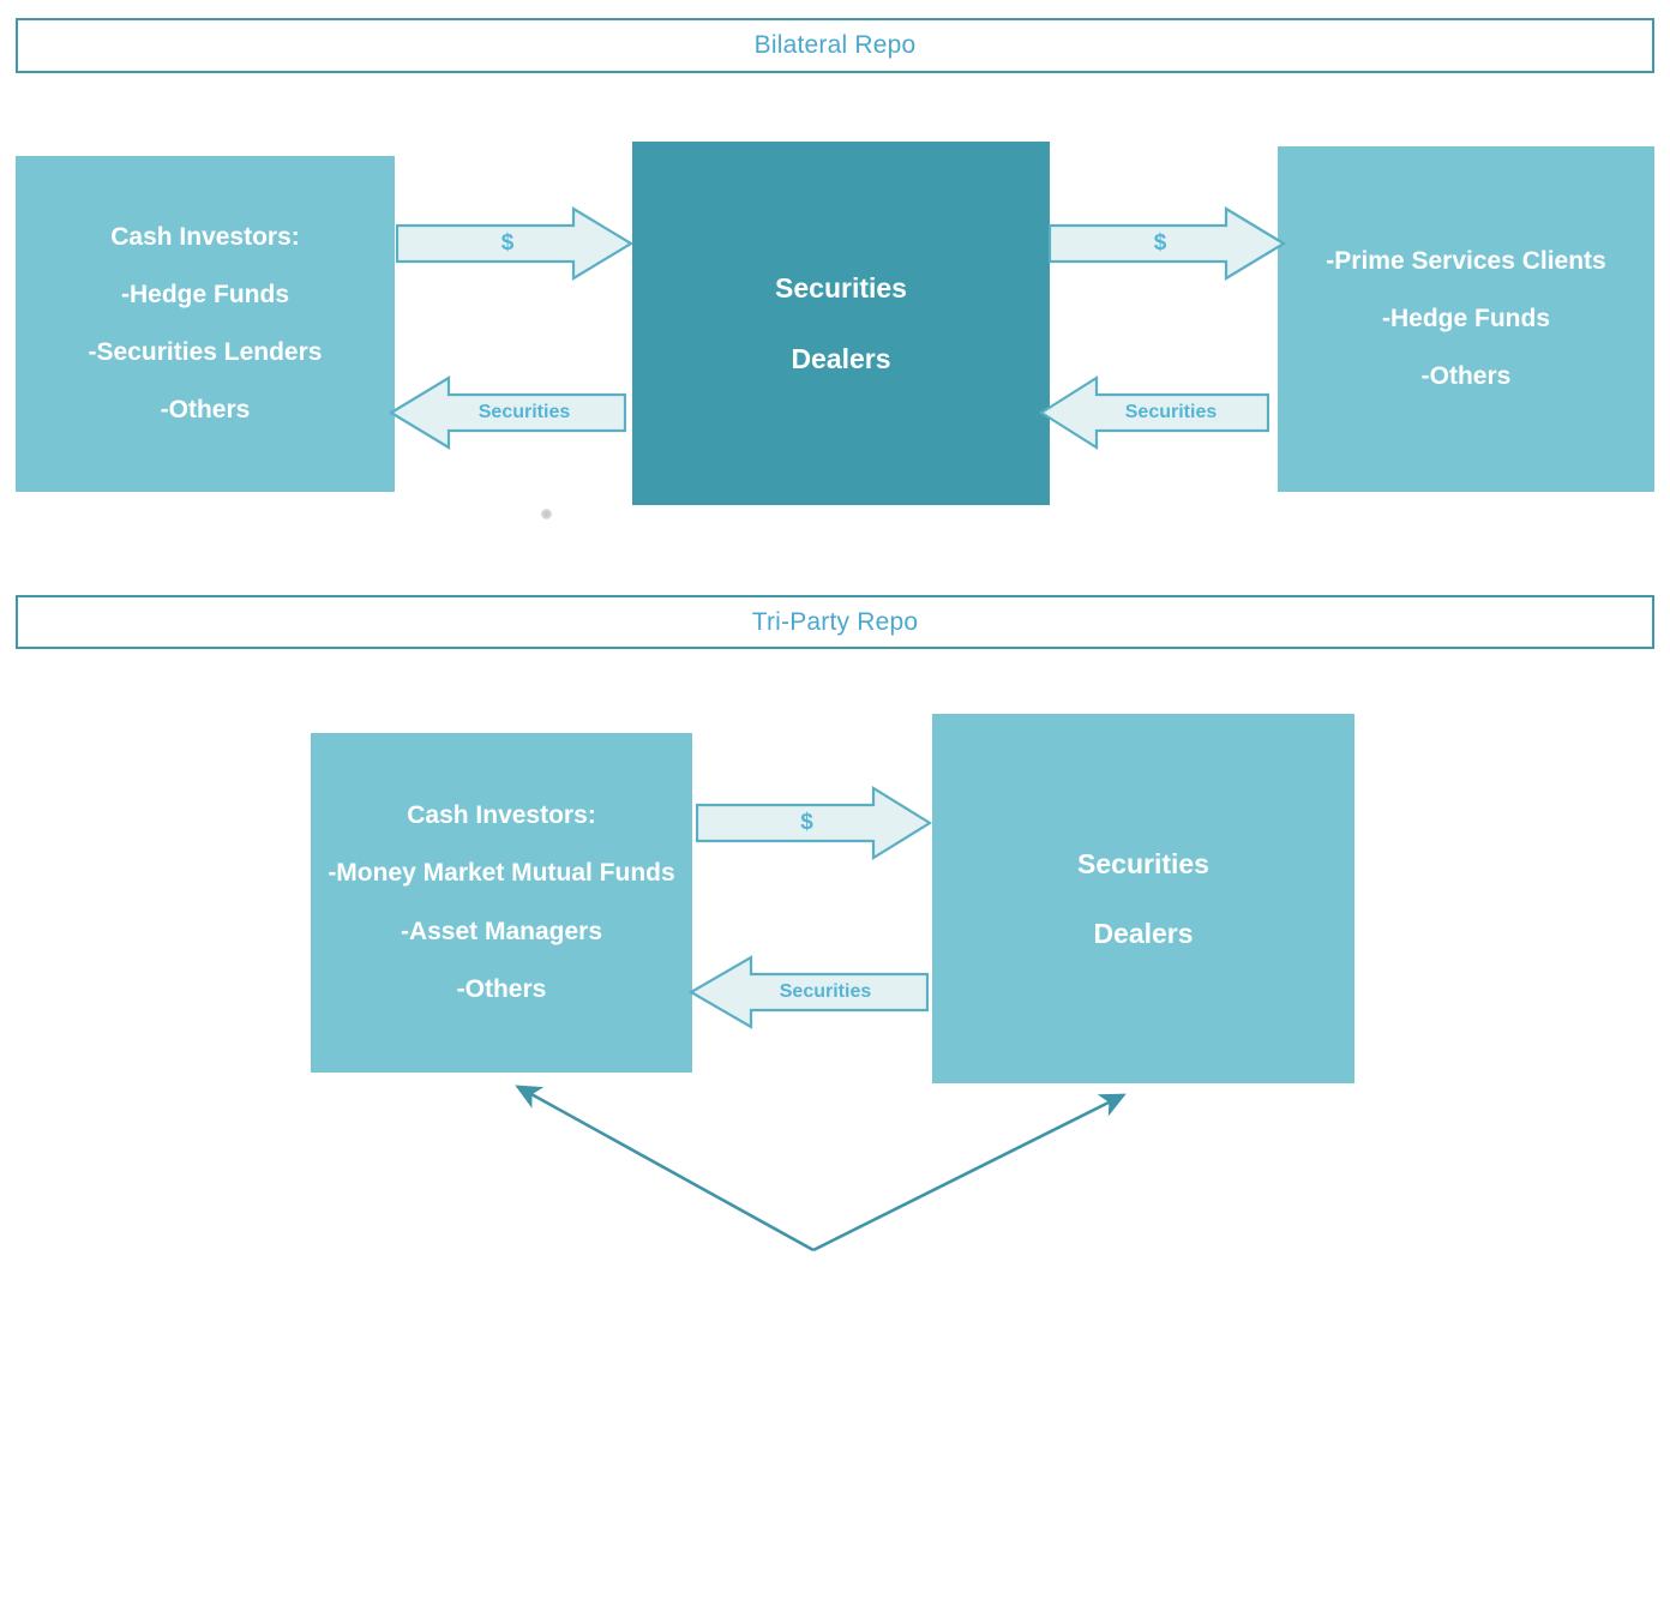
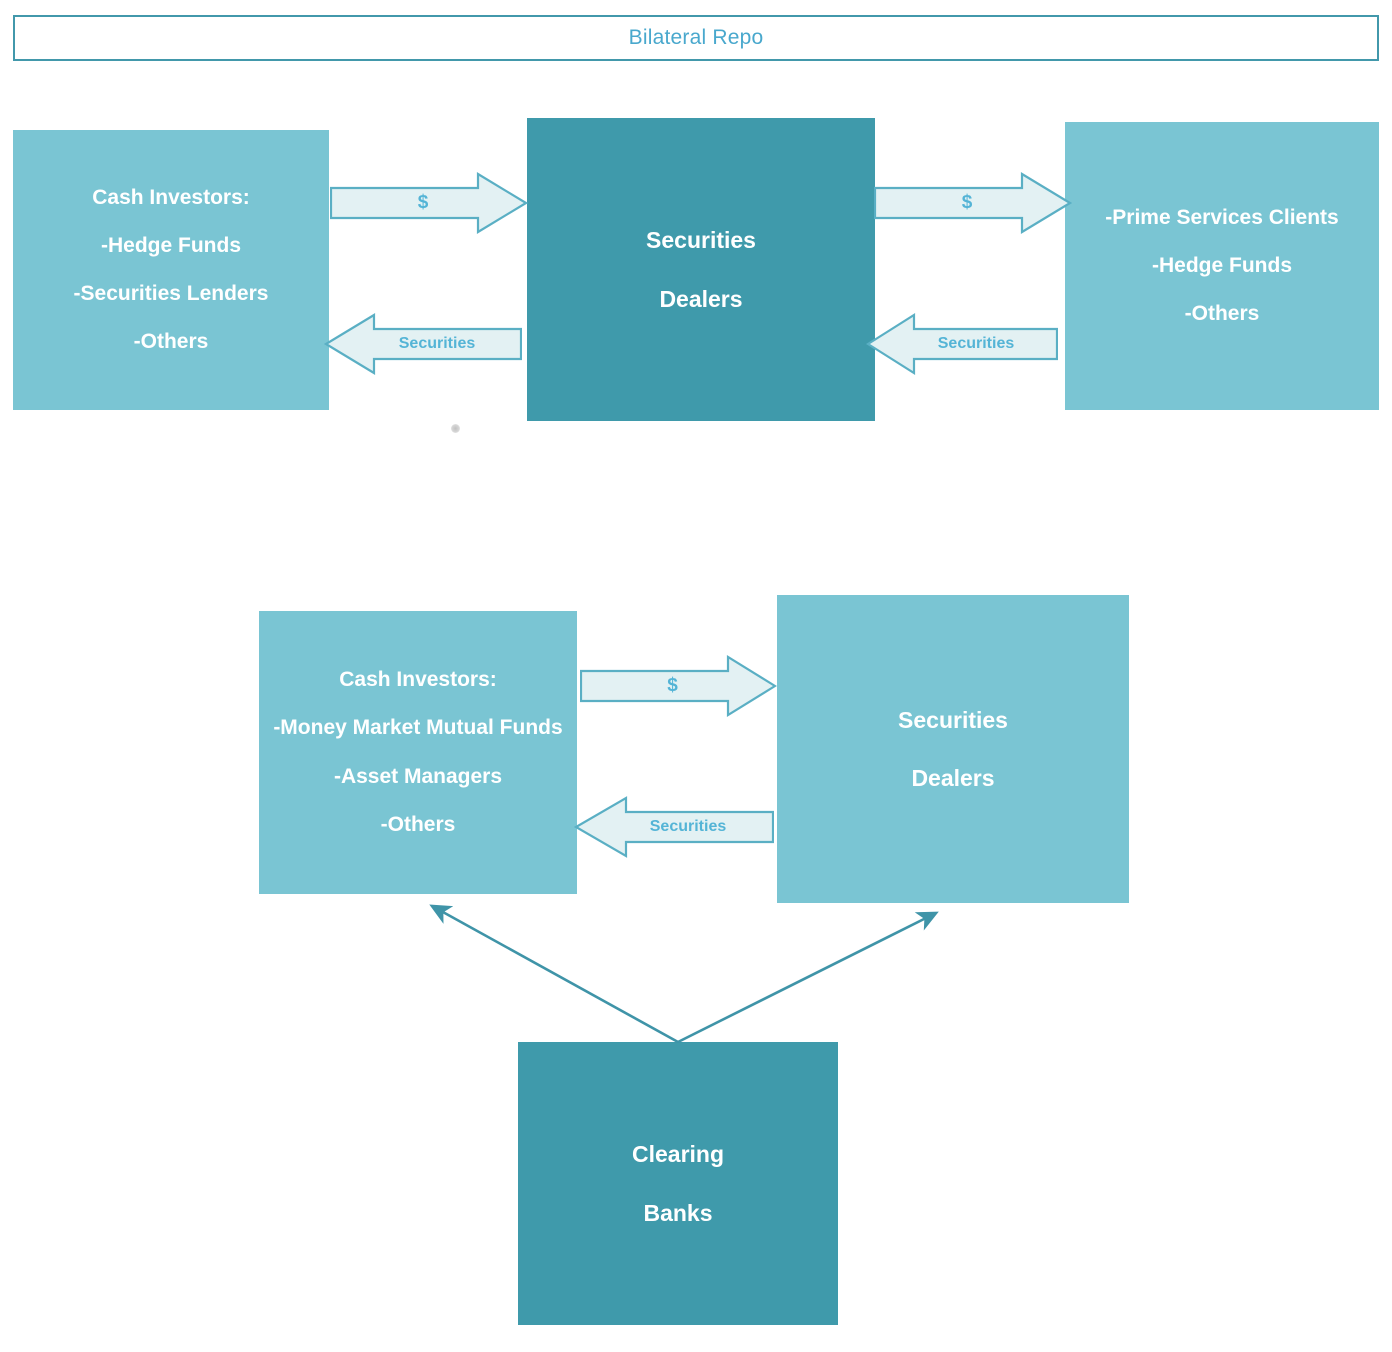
  Bilateral Repo
  Cash Investors:
  -Hedge Funds
  -Securities Lenders
  -Others
  Securities
  Dealers
  -Prime Services Clients
  -Hedge Funds
  -Others
  $
  Securities
  $
  Securities
- Tri-Party Repo
  Cash Investors:
  -Money Market Mutual Funds
  -Asset Managers
  -Others
  Securities
  Dealers
+ Clearing
+ Banks
  $
  Securities
